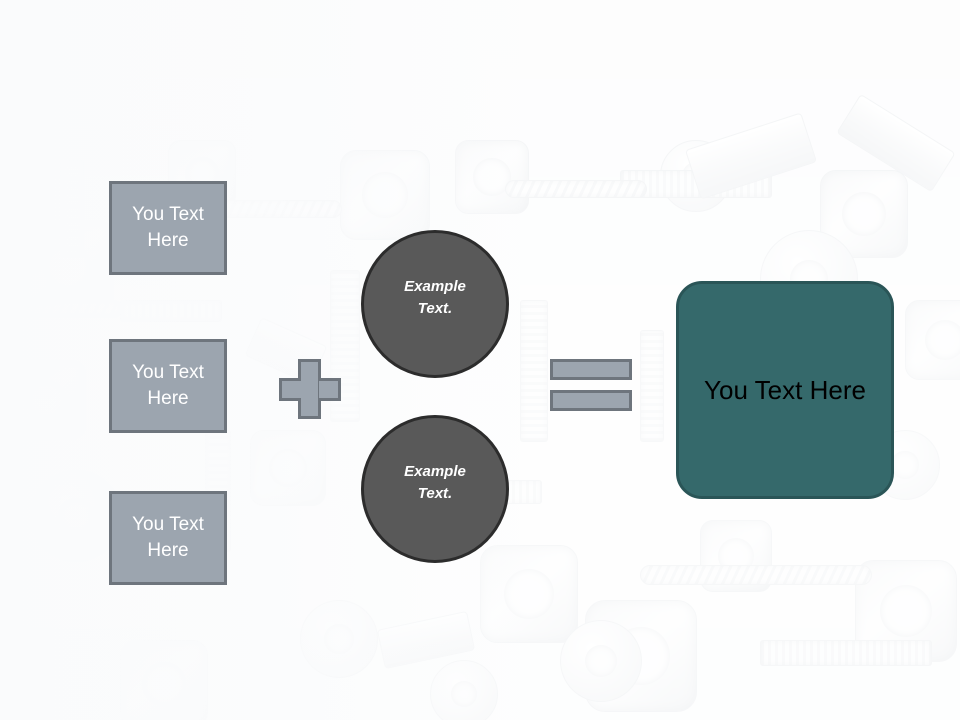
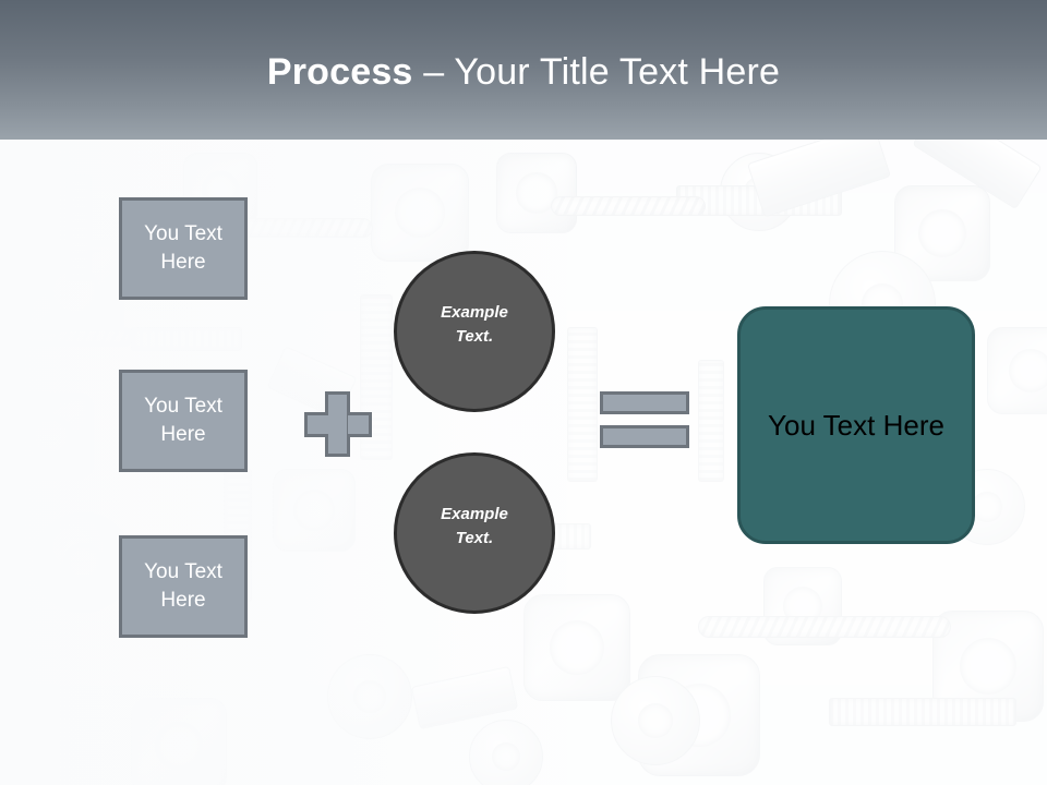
+ Process – Your Title Text Here
  You Text Here
  You Text Here
  You Text Here
  Example
  Text.
  Example
  Text.
  You Text Here
